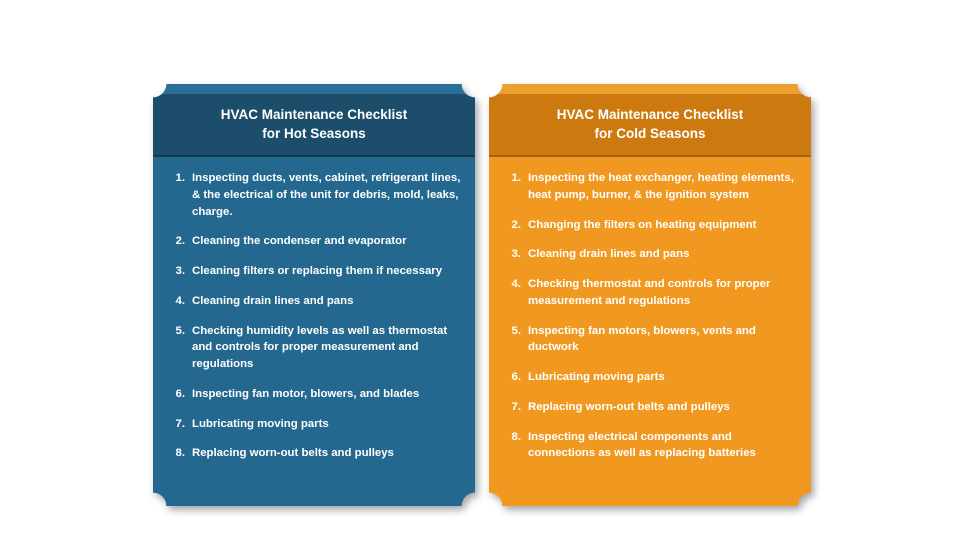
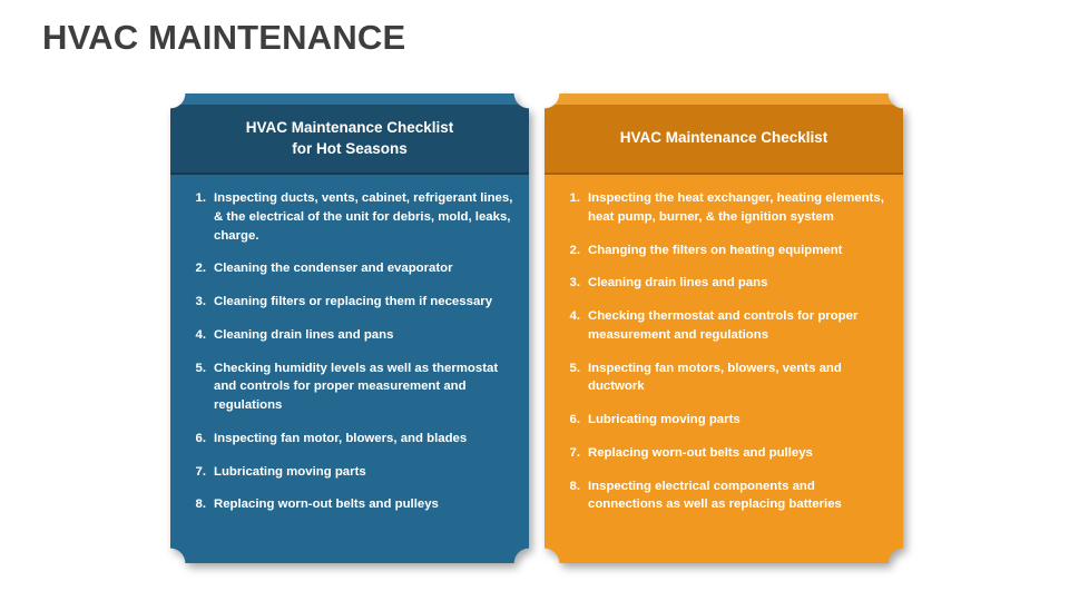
+ HVAC MAINTENANCE
  HVAC Maintenance Checklist
  for Hot Seasons
  1.
  Inspecting ducts, vents, cabinet, refrigerant lines, & the electrical of the unit for debris, mold, leaks, charge.
  2.
  Cleaning the condenser and evaporator
  3.
  Cleaning filters or replacing them if necessary
  4.
  Cleaning drain lines and pans
  5.
  Checking humidity levels as well as thermostat and controls for proper measurement and regulations
  6.
  Inspecting fan motor, blowers, and blades
  7.
  Lubricating moving parts
  8.
  Replacing worn-out belts and pulleys
  HVAC Maintenance Checklist
- for Cold Seasons
  1.
  Inspecting the heat exchanger, heating elements, heat pump, burner, & the ignition system
  2.
  Changing the filters on heating equipment
  3.
  Cleaning drain lines and pans
  4.
  Checking thermostat and controls for proper measurement and regulations
  5.
  Inspecting fan motors, blowers, vents and ductwork
  6.
  Lubricating moving parts
  7.
  Replacing worn-out belts and pulleys
  8.
  Inspecting electrical components and connections as well as replacing batteries
